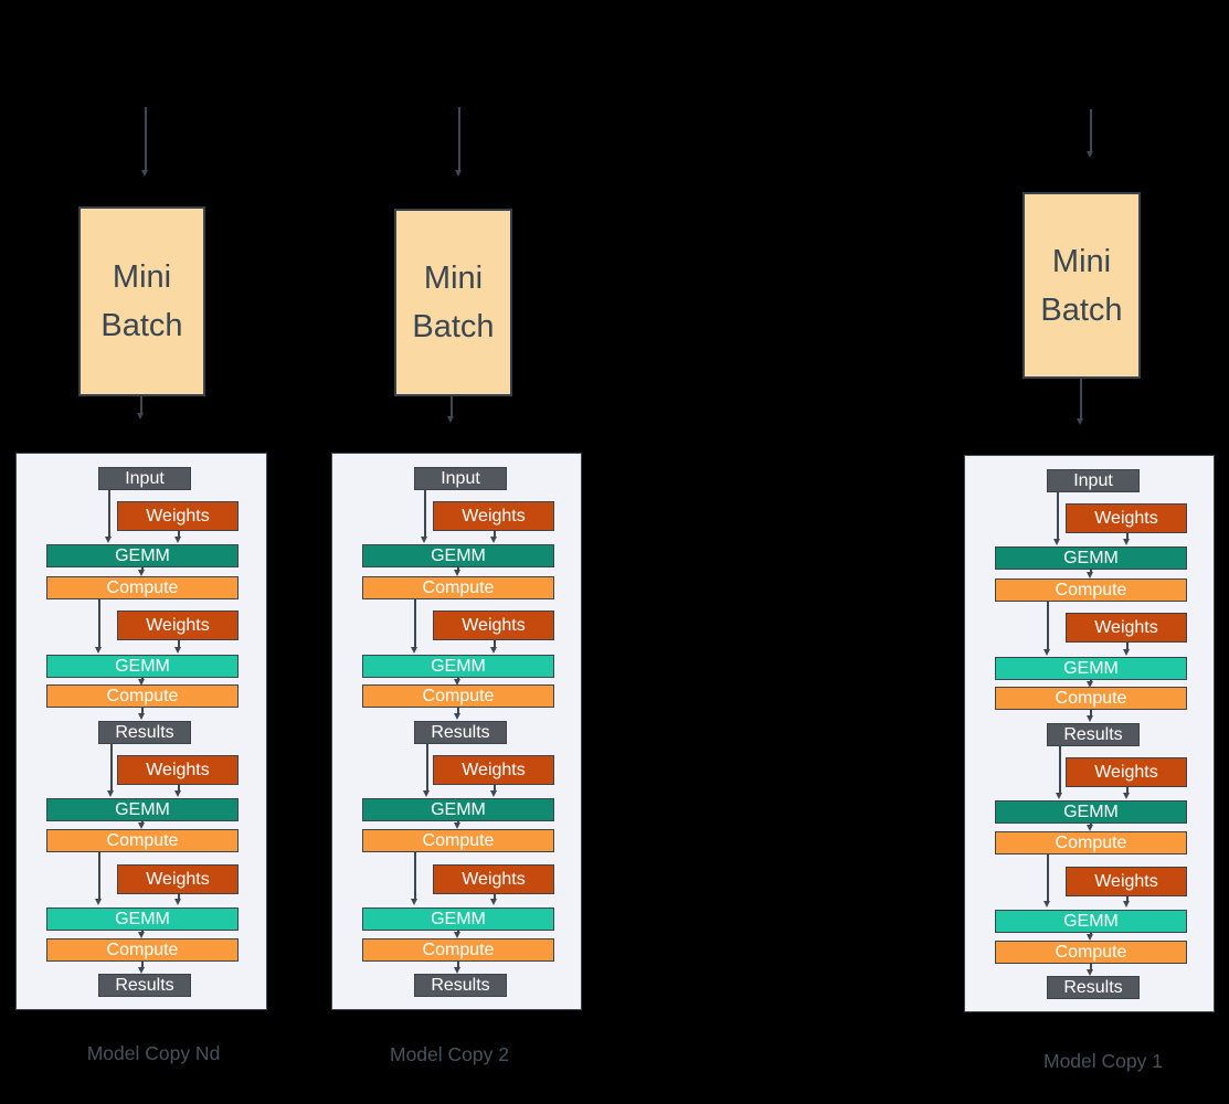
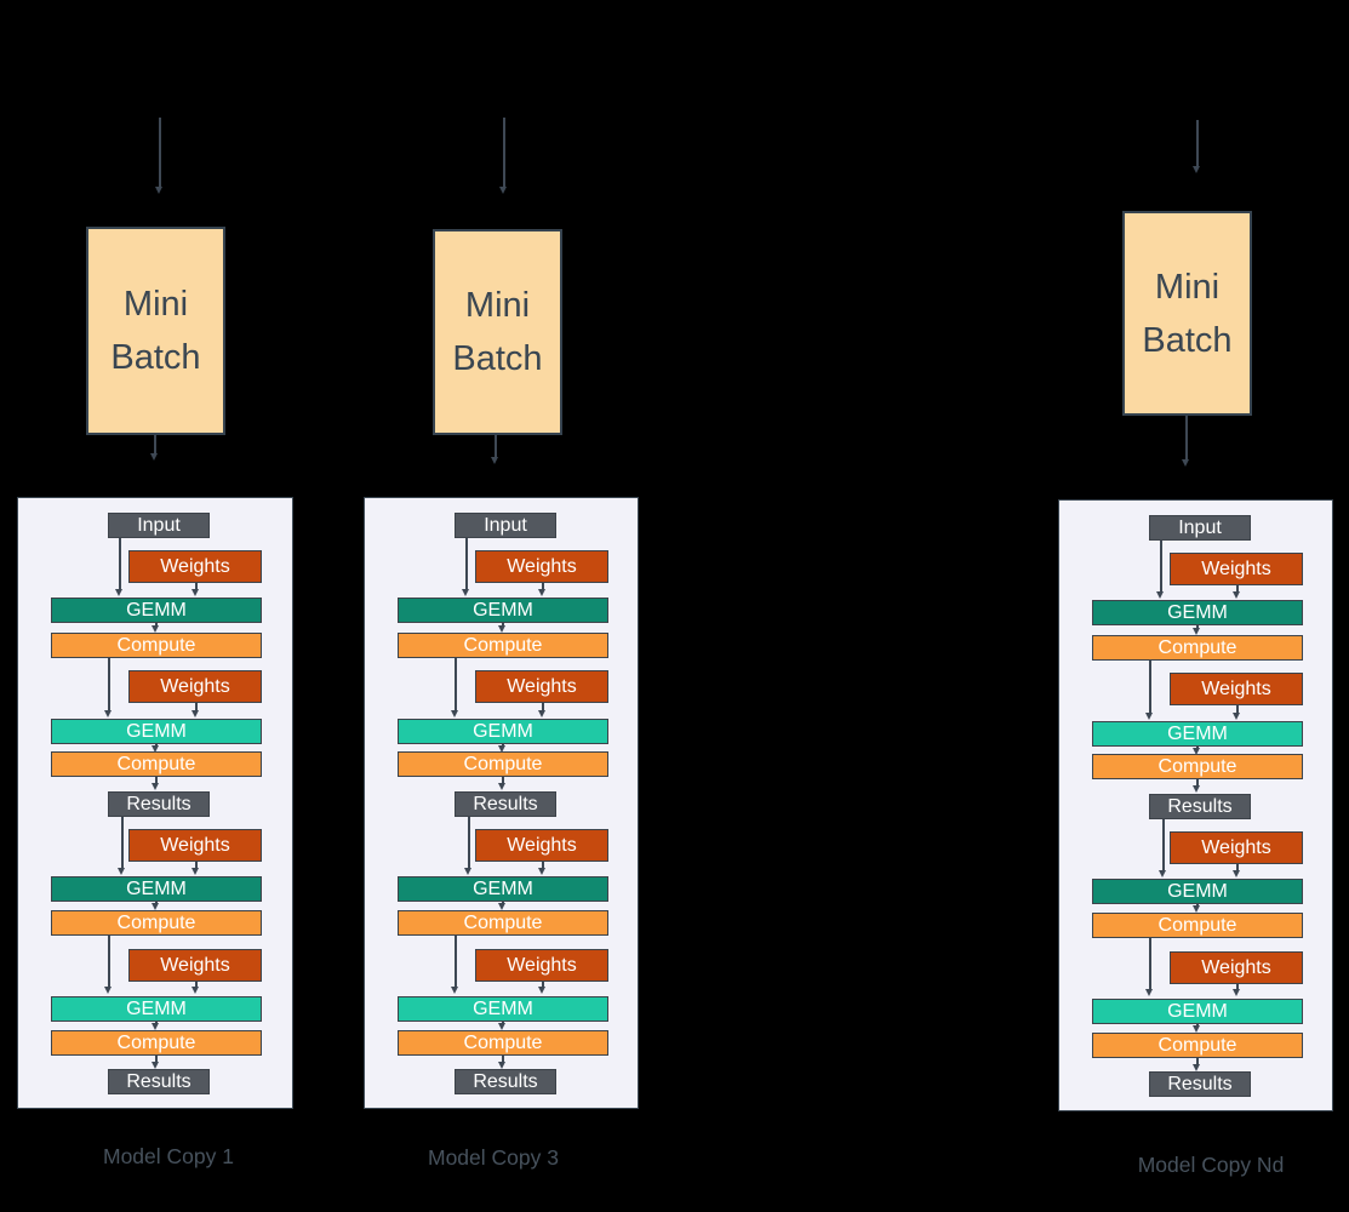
  Mini Batch
  Mini Batch
  Mini Batch
  Input
  Weights
  GEMM
  Compute
  Weights
  GEMM
  Compute
  Results
  Weights
  GEMM
  Compute
  Weights
  GEMM
  Compute
  Results
  Input
  Weights
  GEMM
  Compute
  Weights
  GEMM
  Compute
  Results
  Weights
  GEMM
  Compute
  Weights
  GEMM
  Compute
  Results
  Input
  Weights
  GEMM
  Compute
  Weights
  GEMM
  Compute
  Results
  Weights
  GEMM
  Compute
  Weights
  GEMM
  Compute
  Results
- Model Copy Nd
+ Model Copy 1
- Model Copy 2
+ Model Copy 3
- Model Copy 1
+ Model Copy Nd
